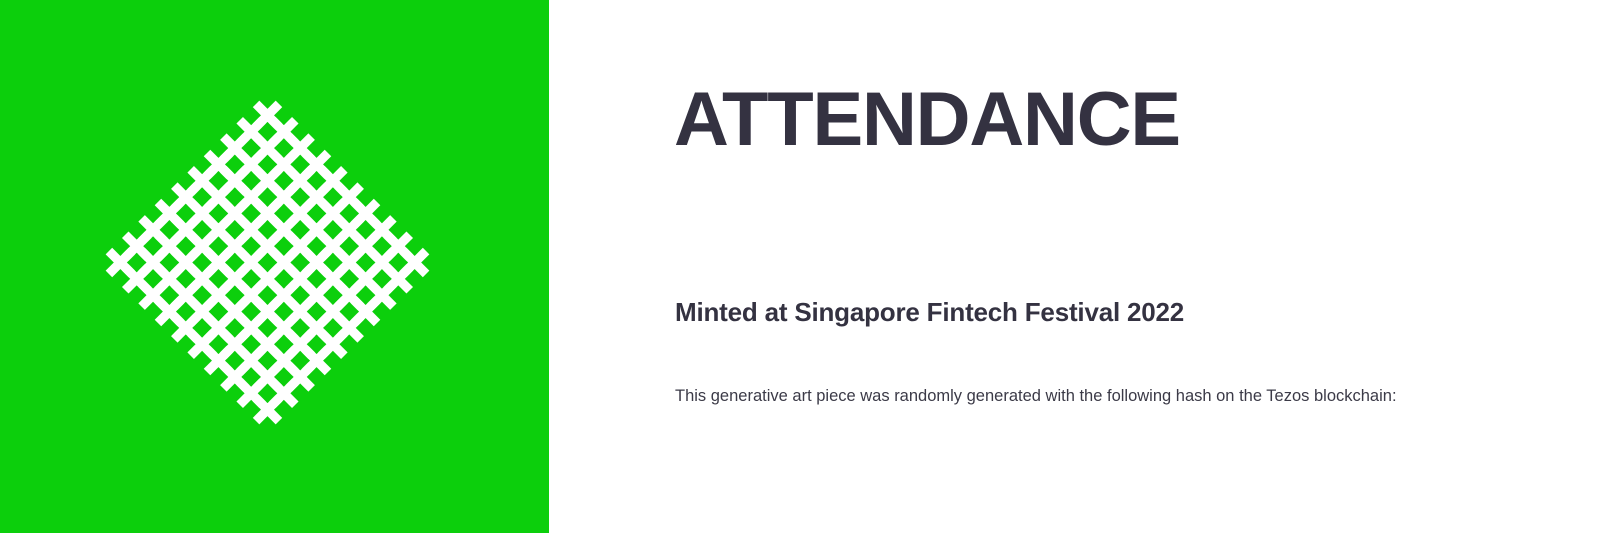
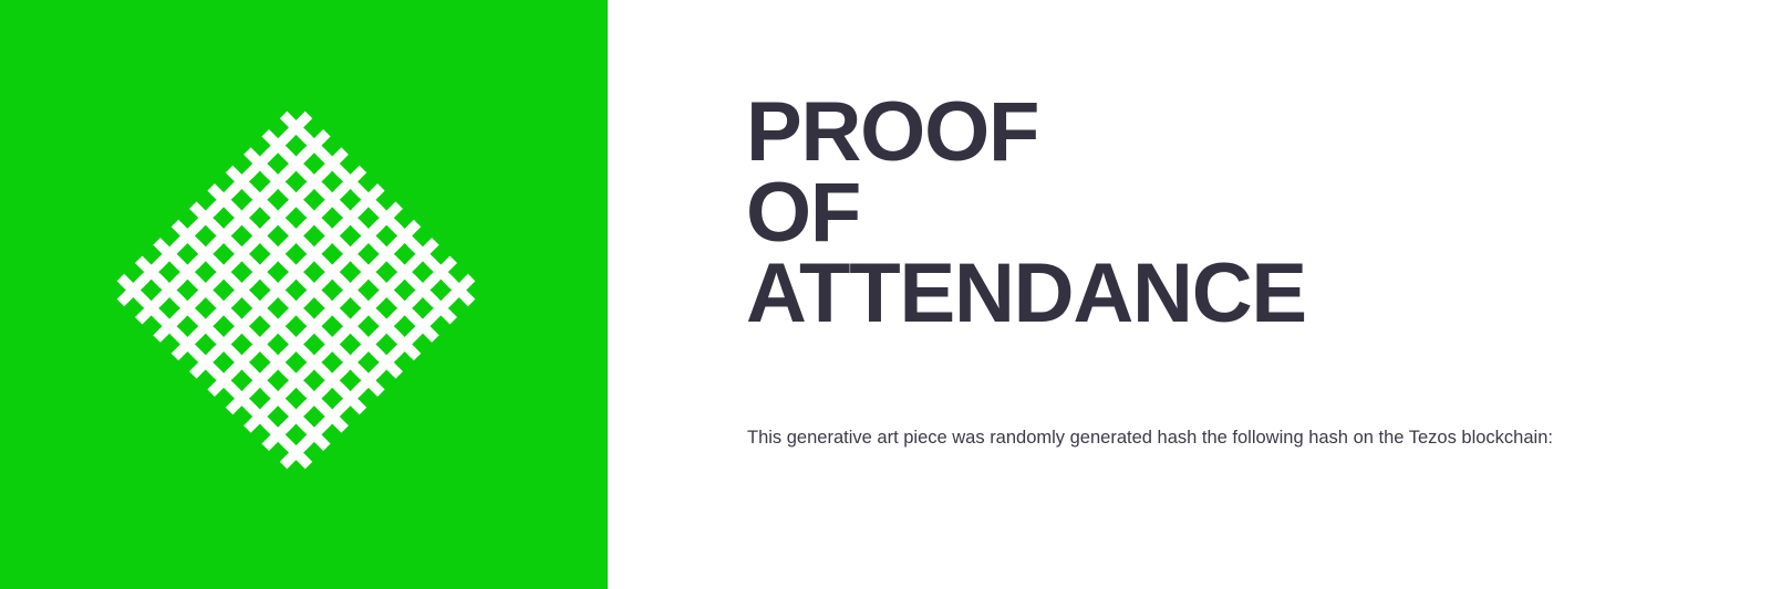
+ PROOF
+ OF
  ATTENDANCE
- Minted at Singapore Fintech Festival 2022
- This generative art piece was randomly generated with the following hash on the Tezos blockchain:
+ This generative art piece was randomly generated hash the following hash on the Tezos blockchain:
